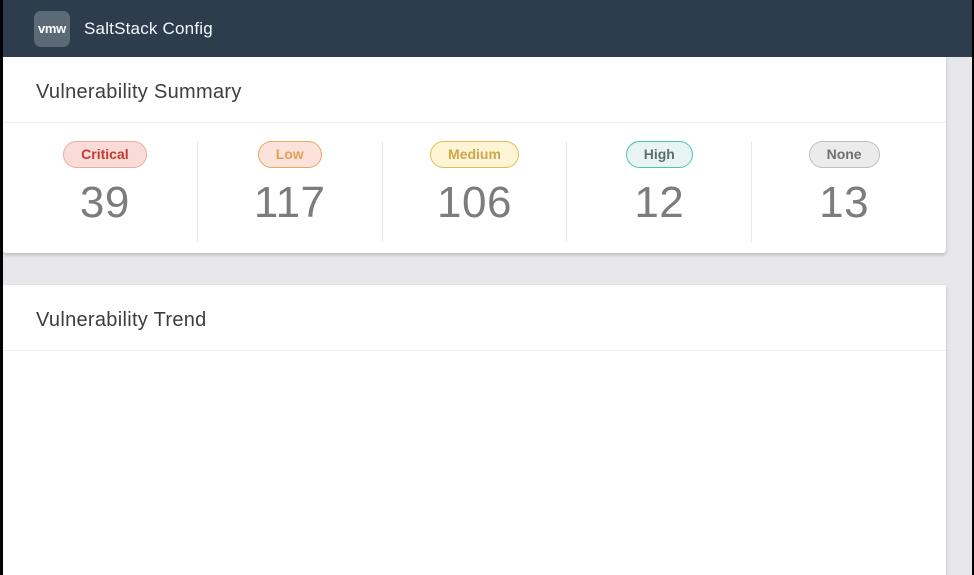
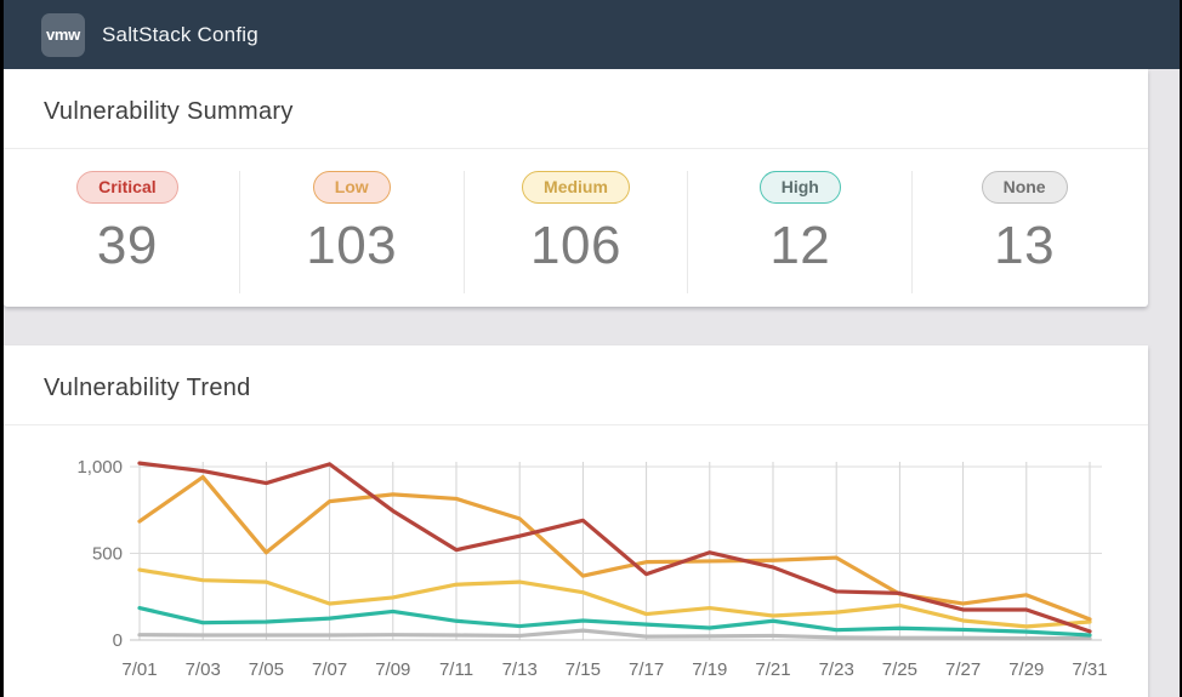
  vmw
  SaltStack Config
  Vulnerability Summary
  Critical
  39
  Low
- 117
+ 103
  Medium
  106
  High
  12
  None
  13
  Vulnerability Trend
+ 7/01
+ 7/03
+ 7/05
+ 7/07
+ 7/09
+ 7/11
+ 7/13
+ 7/15
+ 7/17
+ 7/19
+ 7/21
+ 7/23
+ 7/25
+ 7/27
+ 7/29
+ 7/31
+ 0
+ 500
+ 1,000
